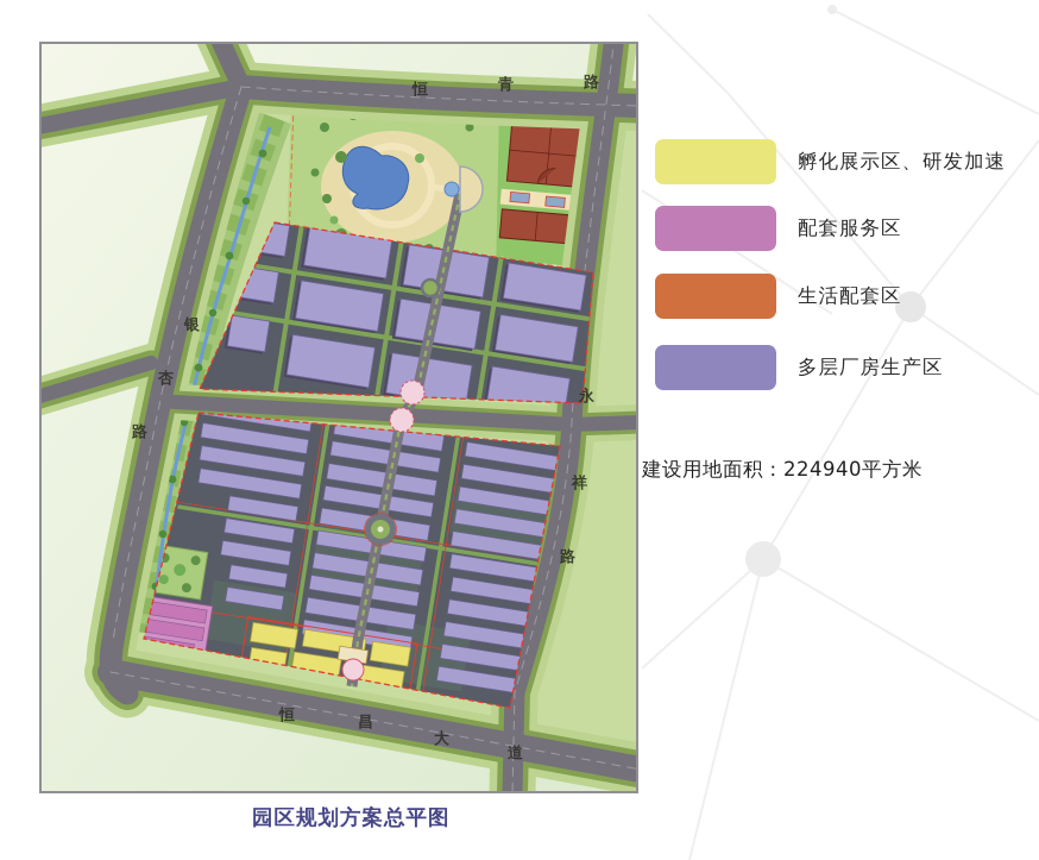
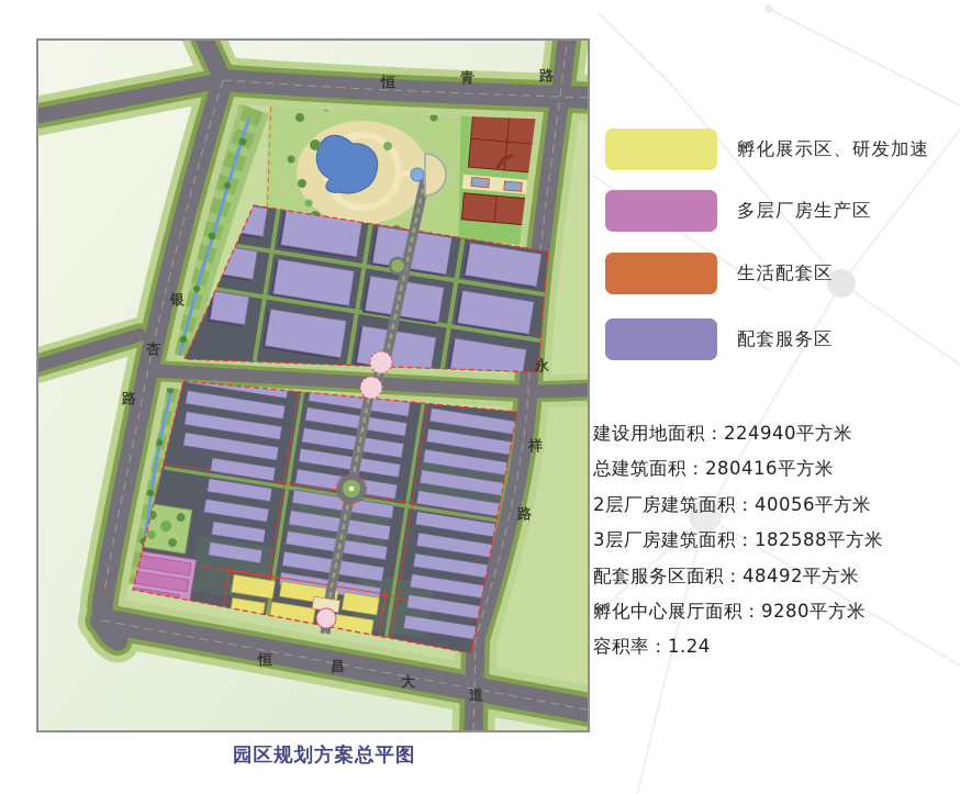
  恒 青 路
  银 杏 路
  永 祥 路
  恒 昌 大 道
  孵化展示区、研发加速
- 配套服务区
+ 多层厂房生产区
  生活配套区
- 多层厂房生产区
+ 配套服务区
  建设用地面积：224940平方米
+ 总建筑面积：280416平方米
+ 2层厂房建筑面积：40056平方米
+ 3层厂房建筑面积：182588平方米
+ 配套服务区面积：48492平方米
+ 孵化中心展厅面积：9280平方米
+ 容积率：1.24
  园区规划方案总平图
